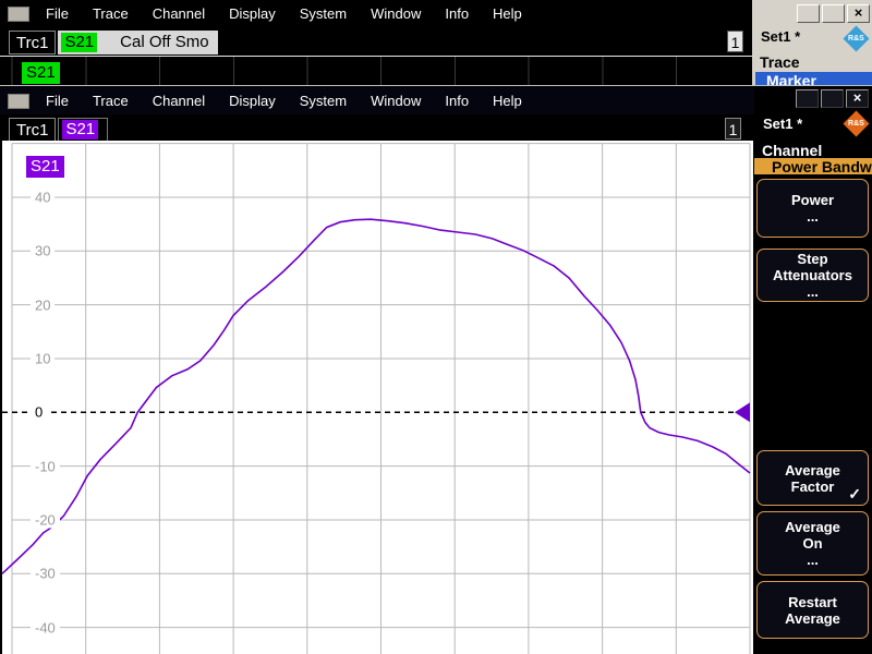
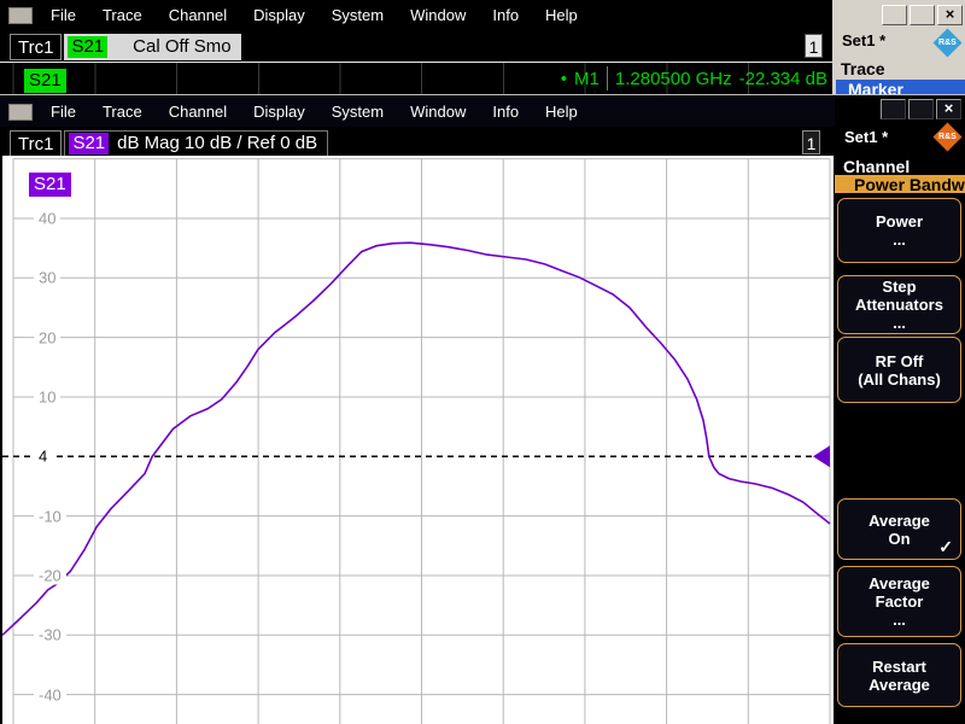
  File
  Trace
  Channel
  Display
  System
  Window
  Info
  Help
  Trc1
  S21
  Cal Off Smo
  1
  S21
+ •
+ M1
+ 1.280500 GHz
+ -22.334 dB
  ×
  Set1 *
  Trace
  Marker
  File
  Trace
  Channel
  Display
  System
  Window
  Info
  Help
  Trc1
  S21
+ dB Mag 10 dB / Ref 0 dB
  1
  S21
  40
  30
  20
  10
- 0
+ 4
  -10
  -20
  -30
  -40
  ×
  Set1 *
  Channel
  Power
  ...
  Step
  Attenuators
  ...
+ RF Off
+ (All Chans)
  Average
- Factor
+ On
  ✓
  Average
- On
+ Factor
  ...
  Restart
  Average
